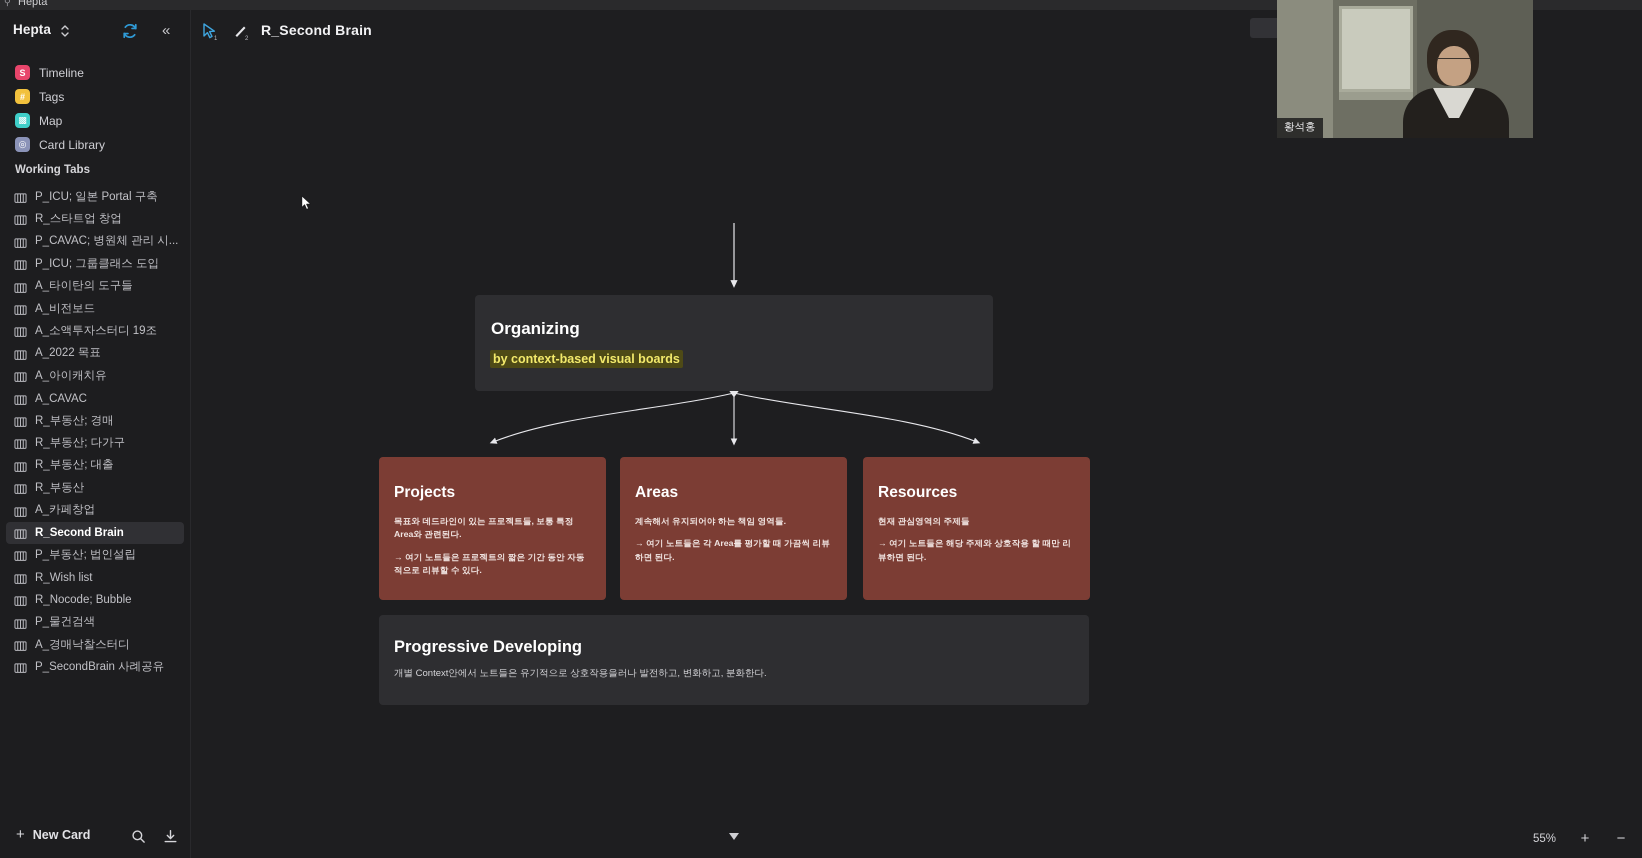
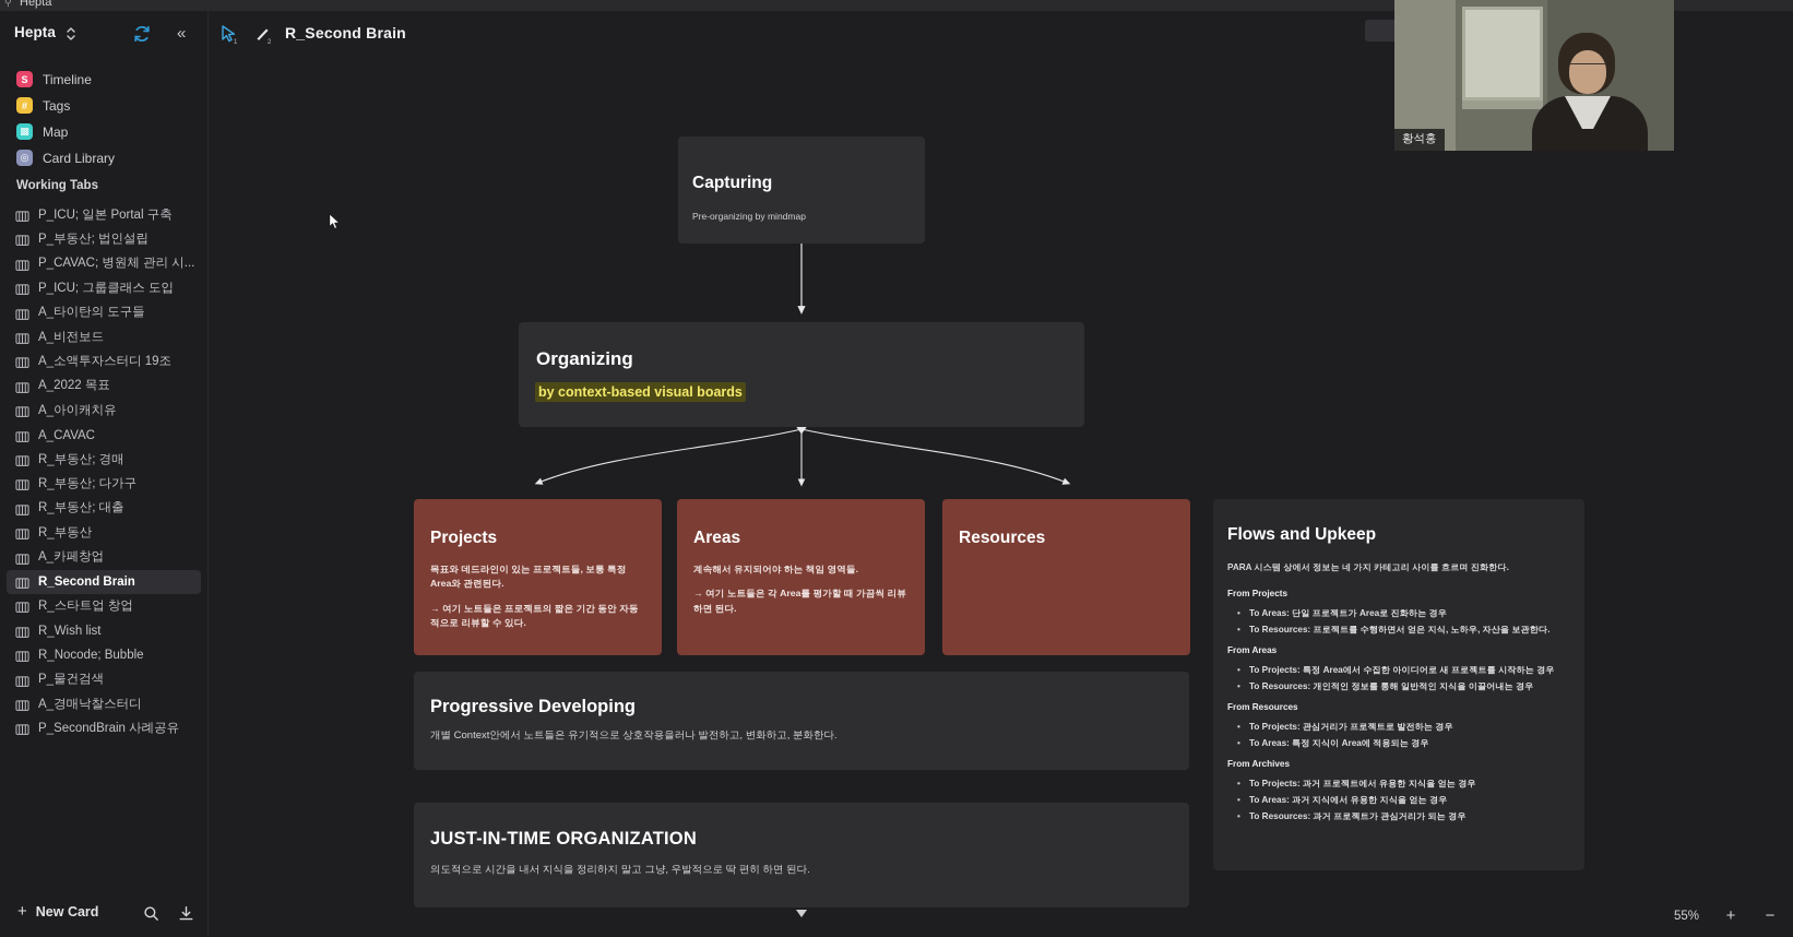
  ⚲
  Hepta
  Hepta
  «
  S
  Timeline
  #
  Tags
  ▩
  Map
  ◎
  Card Library
  Working Tabs
  P_ICU; 일본 Portal 구축
- R_스타트업 창업
+ P_부동산; 법인설립
  P_CAVAC; 병원체 관리 시...
  P_ICU; 그룹클래스 도입
  A_타이탄의 도구들
  A_비전보드
  A_소액투자스터디 19조
  A_2022 목표
  A_아이캐치유
  A_CAVAC
  R_부동산; 경매
  R_부동산; 다가구
  R_부동산; 대출
  R_부동산
  A_카페창업
  R_Second Brain
- P_부동산; 법인설립
+ R_스타트업 창업
  R_Wish list
  R_Nocode; Bubble
  P_물건검색
  A_경매낙찰스터디
  P_SecondBrain 사례공유
  +
  New Card
  R_Second Brain
+ Capturing
+ Pre-organizing by mindmap
  Organizing
  by context-based visual boards
  Projects
  목표와 데드라인이 있는 프로젝트들, 보통 특정 Area와 관련된다.
  → 여기 노트들은 프로젝트의 짧은 기간 동안 자동적으로 리뷰할 수 있다.
  Areas
  계속해서 유지되어야 하는 책임 영역들.
  → 여기 노트들은 각 Area를 평가할 때 가끔씩 리뷰하면 된다.
  Resources
- 현재 관심영역의 주제들
- → 여기 노트들은 해당 주제와 상호작용 할 때만 리뷰하면 된다.
  Progressive Developing
  개별 Context안에서 노트들은 유기적으로 상호작용을러나 발전하고, 변화하고, 분화한다.
+ JUST-IN-TIME ORGANIZATION
+ 의도적으로 시간을 내서 지식을 정리하지 말고 그냥, 우발적으로 딱 편히 하면 된다.
+ Flows and Upkeep
+ PARA 시스템 상에서 정보는 네 가지 카테고리 사이를 흐르며 진화한다.
+ From Projects
+ To Areas: 단일 프로젝트가 Area로 진화하는 경우
+ To Resources: 프로젝트를 수행하면서 얻은 지식, 노하우, 자산을 보관한다.
+ From Areas
+ To Projects: 특정 Area에서 수집한 아이디어로 새 프로젝트를 시작하는 경우
+ To Resources: 개인적인 정보를 통해 일반적인 지식을 이끌어내는 경우
+ From Resources
+ To Projects: 관심거리가 프로젝트로 발전하는 경우
+ To Areas: 특정 지식이 Area에 적용되는 경우
+ From Archives
+ To Projects: 과거 프로젝트에서 유용한 지식을 얻는 경우
+ To Areas: 과거 지식에서 유용한 지식을 얻는 경우
+ To Resources: 과거 프로젝트가 관심거리가 되는 경우
  55%
  +
  −
  황석홍
